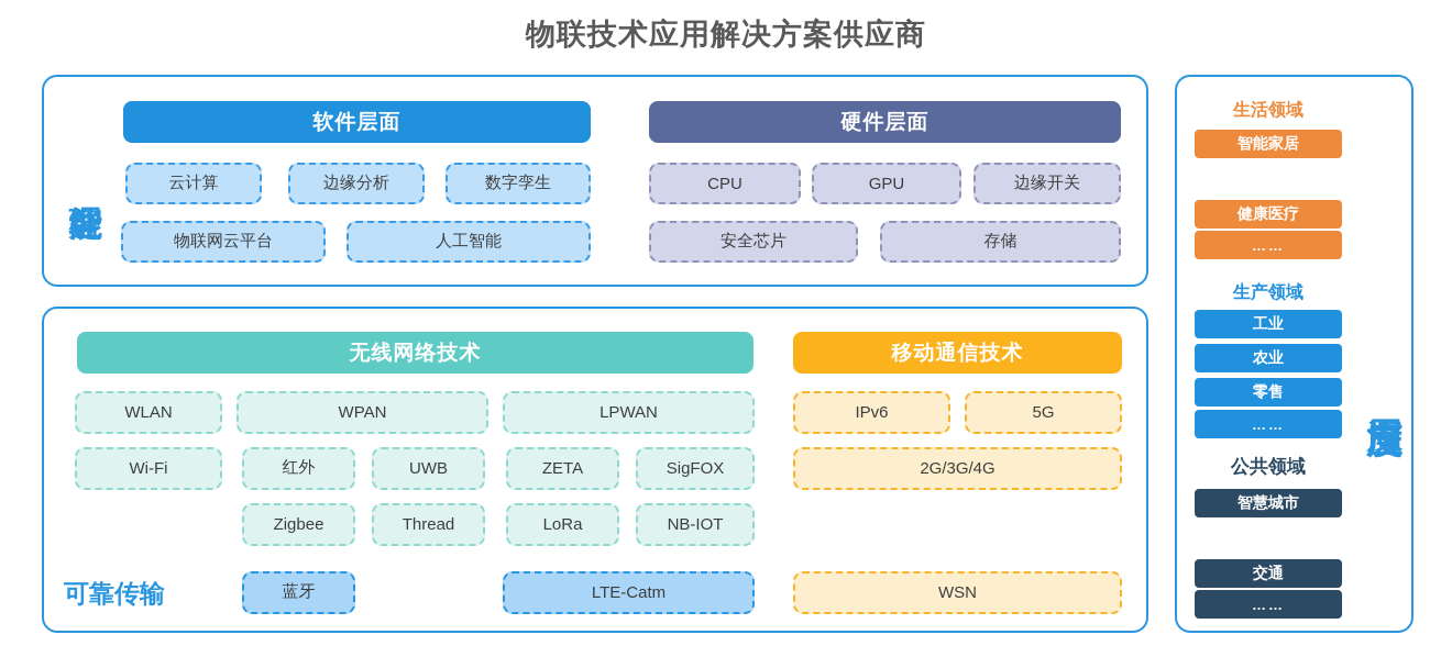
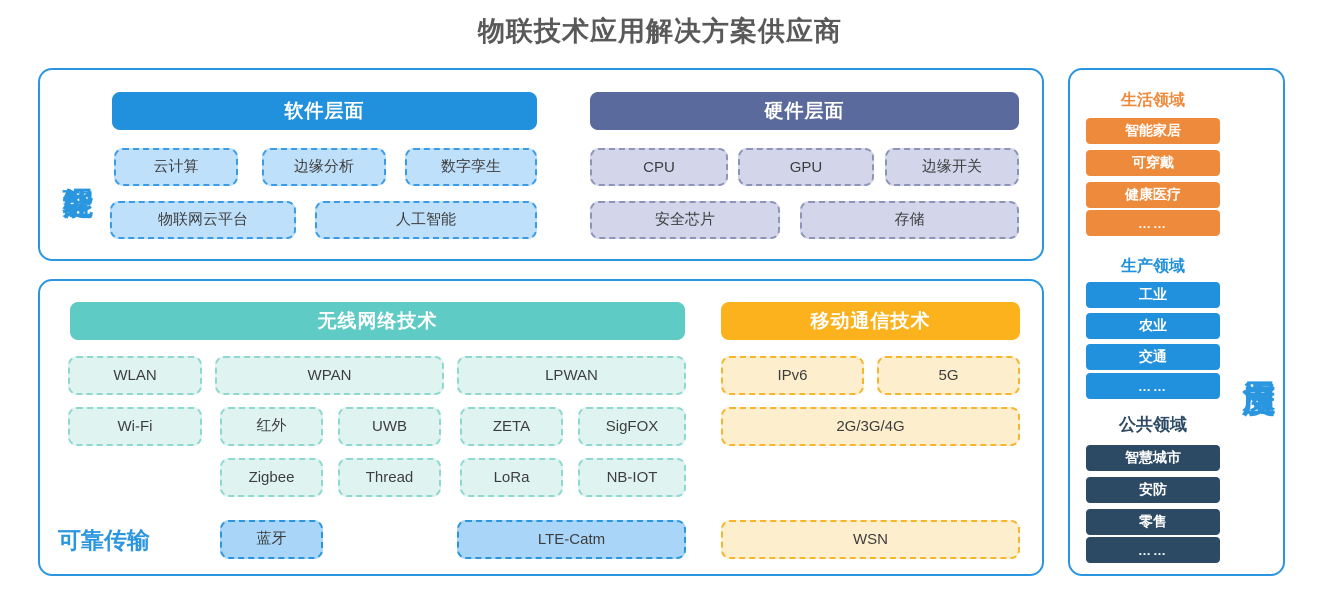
  物联技术应用解决方案供应商
  软件层面
  云计算
  边缘分析
  数字孪生
  物联网云平台
  人工智能
  硬件层面
  CPU
  GPU
  边缘开关
  安全芯片
  存储
  可靠传输
  无线网络技术
  WLAN
  WPAN
  LPWAN
  Wi-Fi
  红外
  UWB
  ZETA
  SigFOX
  Zigbee
  Thread
  LoRa
  NB-IOT
  蓝牙
  LTE-Catm
  移动通信技术
  IPv6
  5G
  2G/3G/4G
  WSN
  生活领域
  智能家居
+ 可穿戴
  健康医疗
  ……
  生产领域
  工业
  农业
- 零售
+ 交通
  ……
  公共领域
  智慧城市
+ 安防
- 交通
+ 零售
  ……
